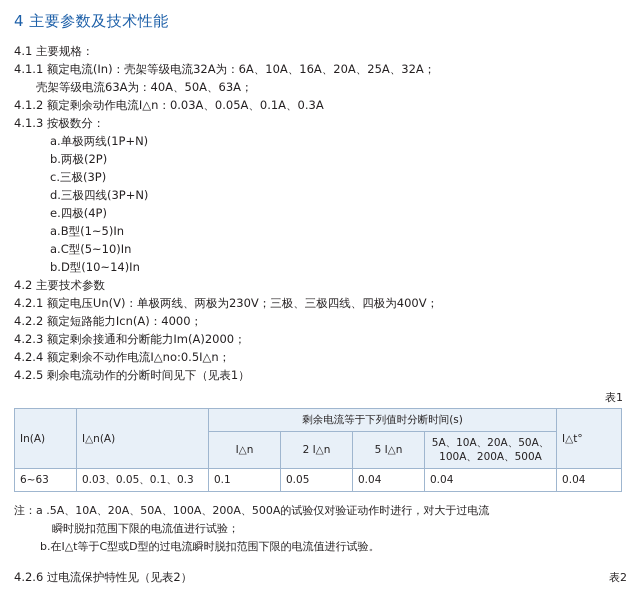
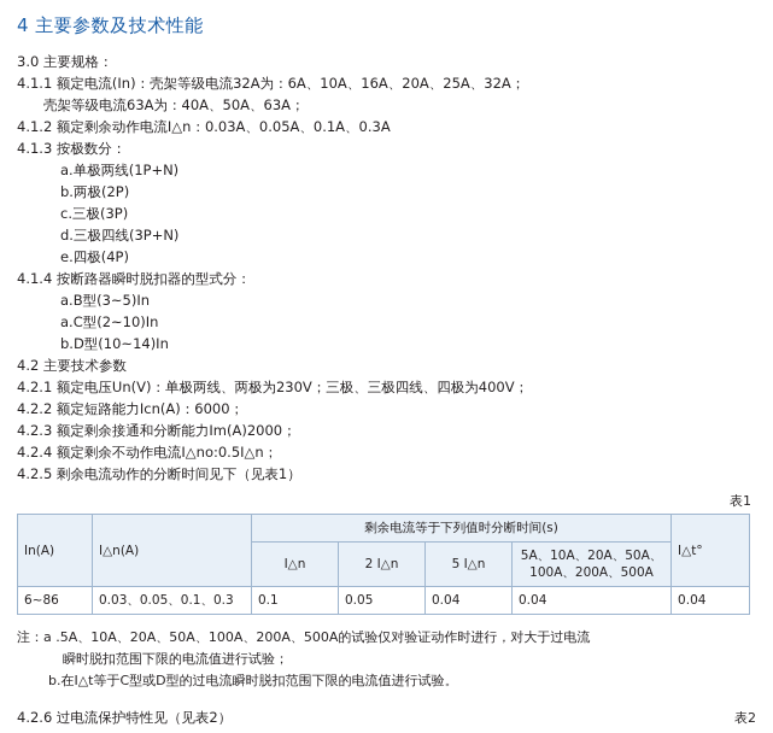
  4 主要参数及技术性能
- 4.1 主要规格：
+ 3.0 主要规格：
  4.1.1 额定电流(In)：壳架等级电流32A为：6A、10A、16A、20A、25A、32A；
  壳架等级电流63A为：40A、50A、63A；
  4.1.2 额定剩余动作电流I△n：0.03A、0.05A、0.1A、0.3A
  4.1.3 按极数分：
  a.单极两线(1P+N)
  b.两极(2P)
  c.三极(3P)
  d.三极四线(3P+N)
  e.四极(4P)
+ 4.1.4 按断路器瞬时脱扣器的型式分：
- a.B型(1~5)In
+ a.B型(3~5)In
- a.C型(5~10)In
+ a.C型(2~10)In
  b.D型(10~14)In
  4.2 主要技术参数
  4.2.1 额定电压Un(V)：单极两线、两极为230V；三极、三极四线、四极为400V；
- 4.2.2 额定短路能力Icn(A)：4000；
+ 4.2.2 额定短路能力Icn(A)：6000；
  4.2.3 额定剩余接通和分断能力Im(A)2000；
  4.2.4 额定剩余不动作电流I△no:0.5I△n；
  4.2.5 剩余电流动作的分断时间见下（见表1）
  表1
  In(A)	I△n(A)	剩余电流等于下列值时分断时间(s)	I△t°
  I△n	2 I△n	5 I△n	5A、10A、20A、50A、100A、200A、500A
- 6~63	0.03、0.05、0.1、0.3	0.1	0.05	0.04	0.04	0.04
+ 6~86	0.03、0.05、0.1、0.3	0.1	0.05	0.04	0.04	0.04
  注：a .5A、10A、20A、50A、100A、200A、500A的试验仅对验证动作时进行，对大于过电流
  瞬时脱扣范围下限的电流值进行试验；
  b.在I△t等于C型或D型的过电流瞬时脱扣范围下限的电流值进行试验。
  4.2.6 过电流保护特性见（见表2）
  表2
